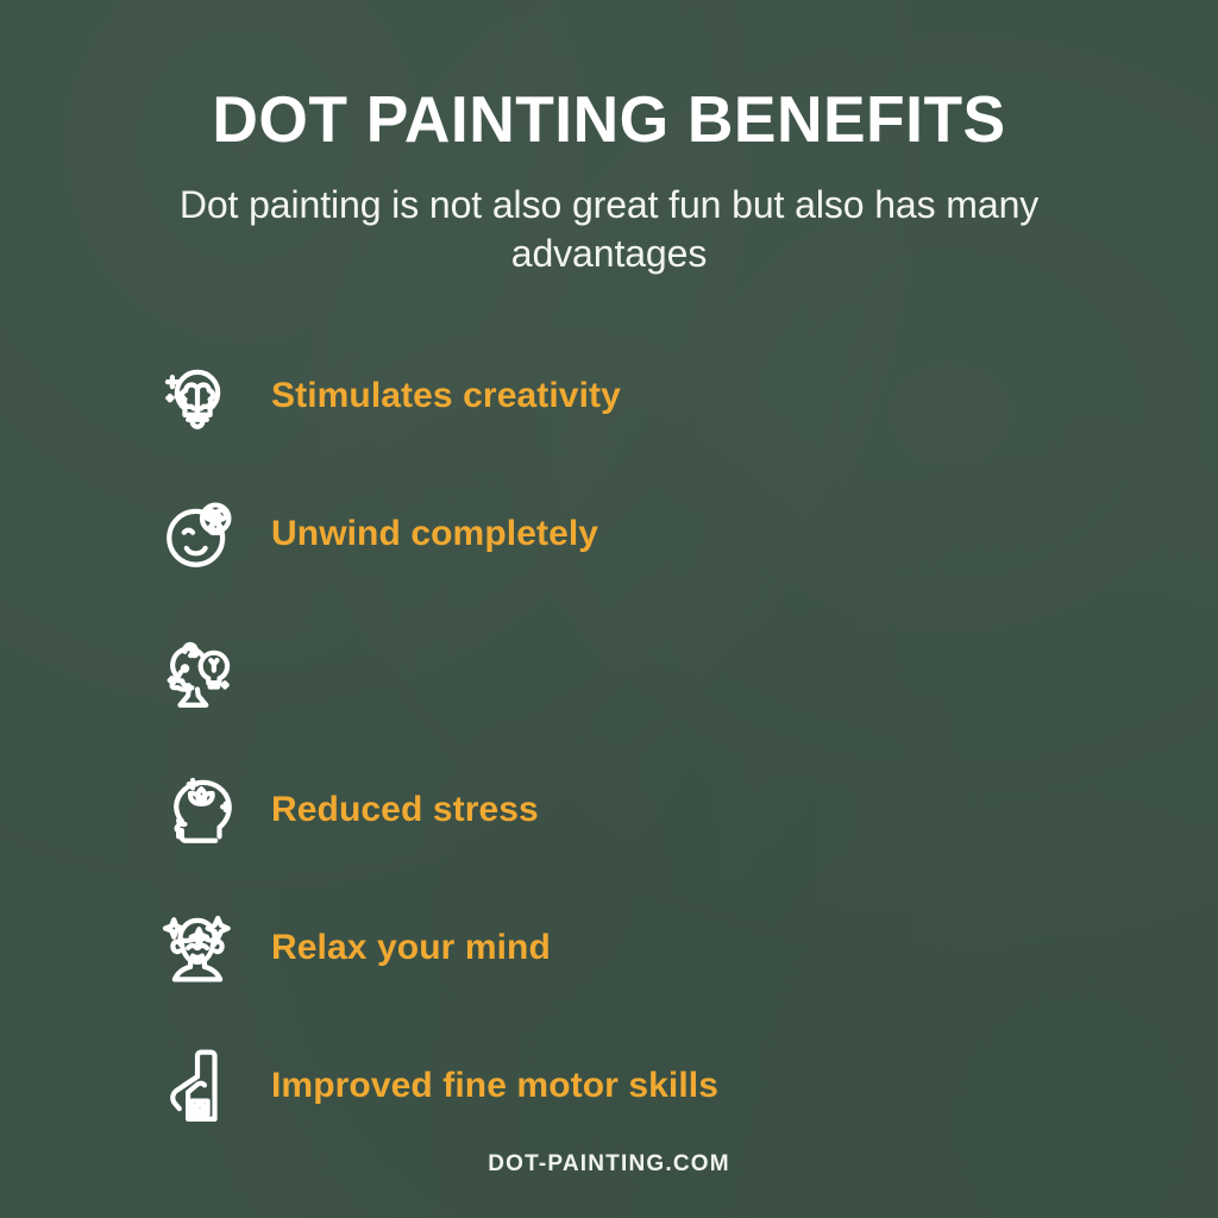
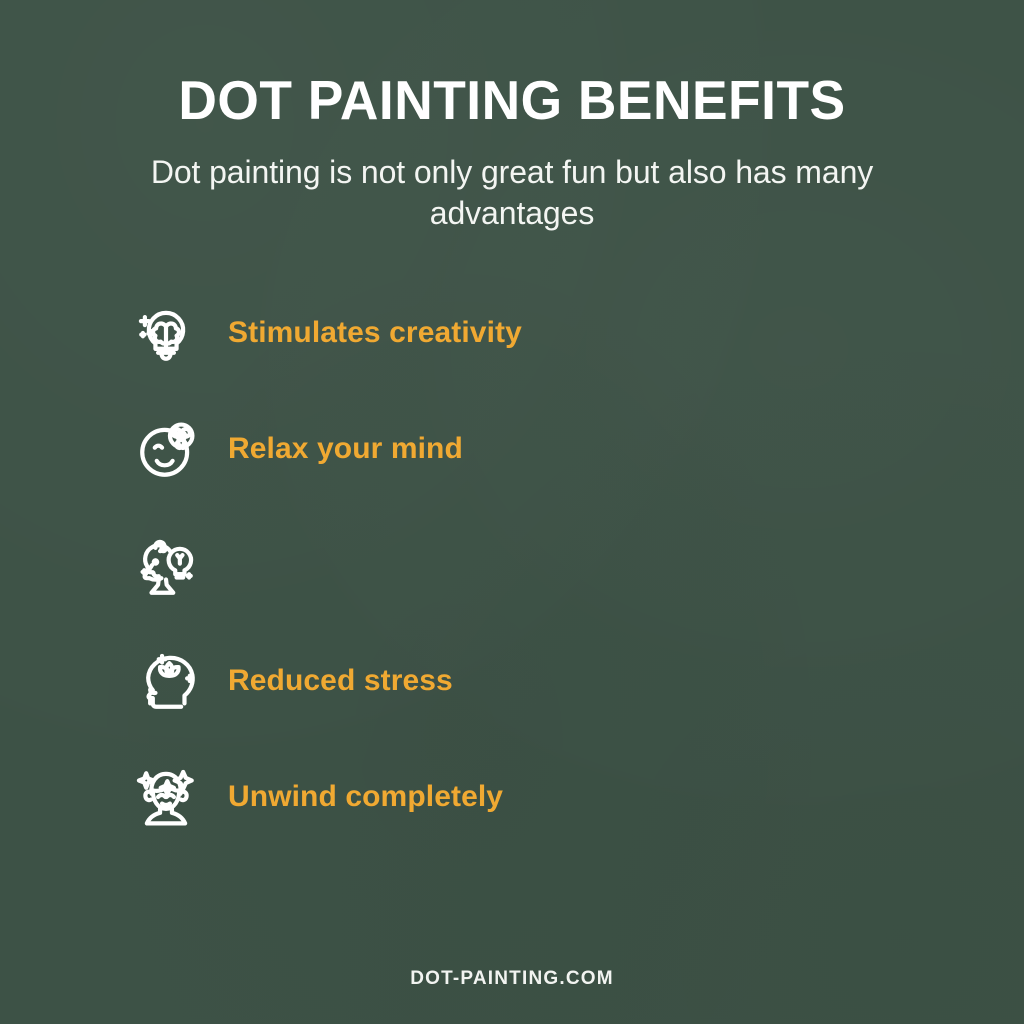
  DOT PAINTING BENEFITS
- Dot painting is not also great fun but also has many advantages
+ Dot painting is not only great fun but also has many advantages
  Stimulates creativity
- Unwind completely
+ Relax your mind
  Reduced stress
- Relax your mind
+ Unwind completely
- Improved fine motor skills
  DOT-PAINTING.COM
